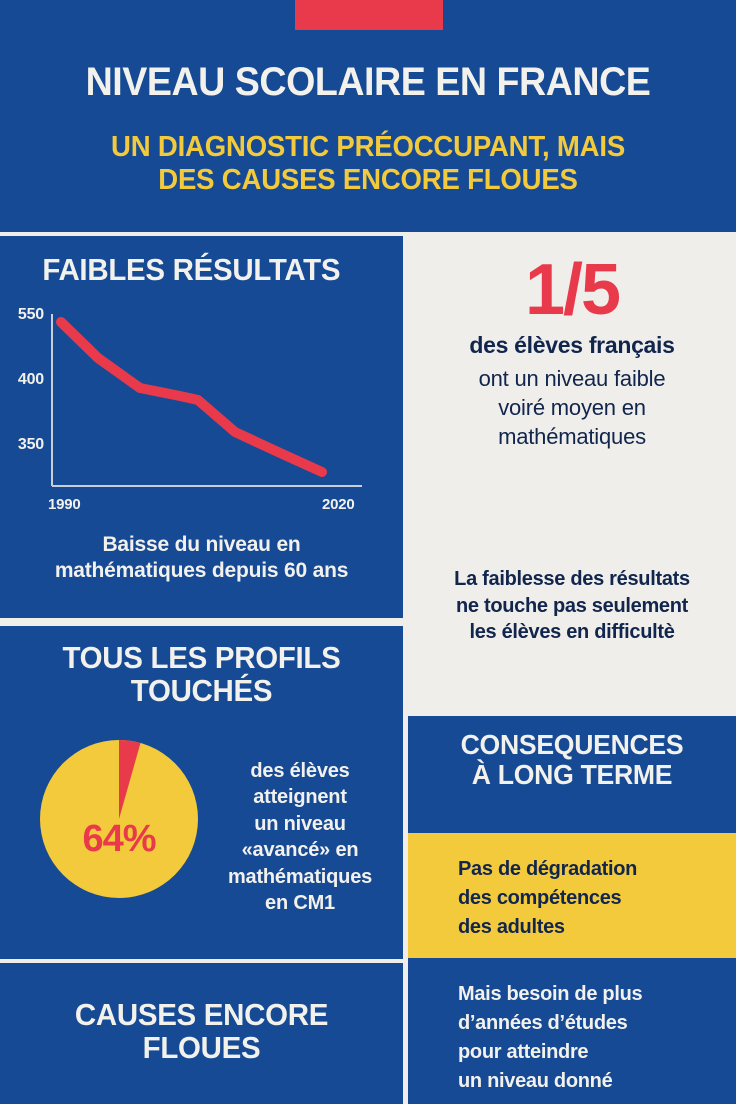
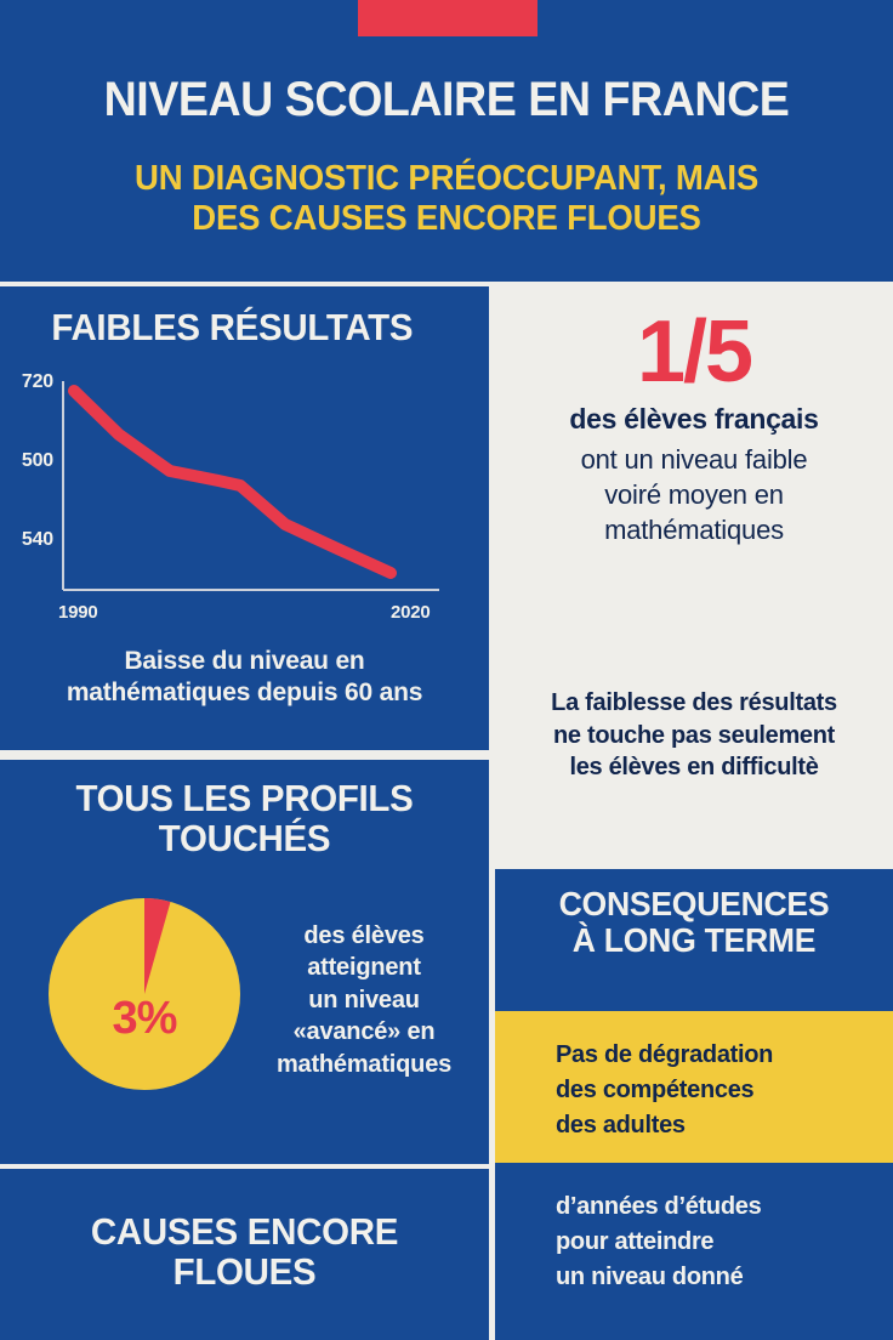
  NIVEAU SCOLAIRE EN FRANCE
  UN DIAGNOSTIC PRÉOCCUPANT, MAIS
  DES CAUSES ENCORE FLOUES
  FAIBLES RÉSULTATS
- 550
+ 720
- 400
+ 500
- 350
+ 540
  1990
  2020
  Baisse du niveau en
  mathématiques depuis 60 ans
  1/5
  des élèves français
  ont un niveau faible
  voiré moyen en
  mathématiques
  La faiblesse des résultats
  ne touche pas seulement
  les élèves en difficultè
  TOUS LES PROFILS
  TOUCHÉS
- 64%
+ 3%
  des élèves
  atteignent
  un niveau
  «avancé» en
  mathématiques
- en CM1
  CAUSES ENCORE
  FLOUES
  CONSEQUENCES
  À LONG TERME
  Pas de dégradation
  des compétences
  des adultes
- Mais besoin de plus
  d’années d’études
  pour atteindre
  un niveau donné
